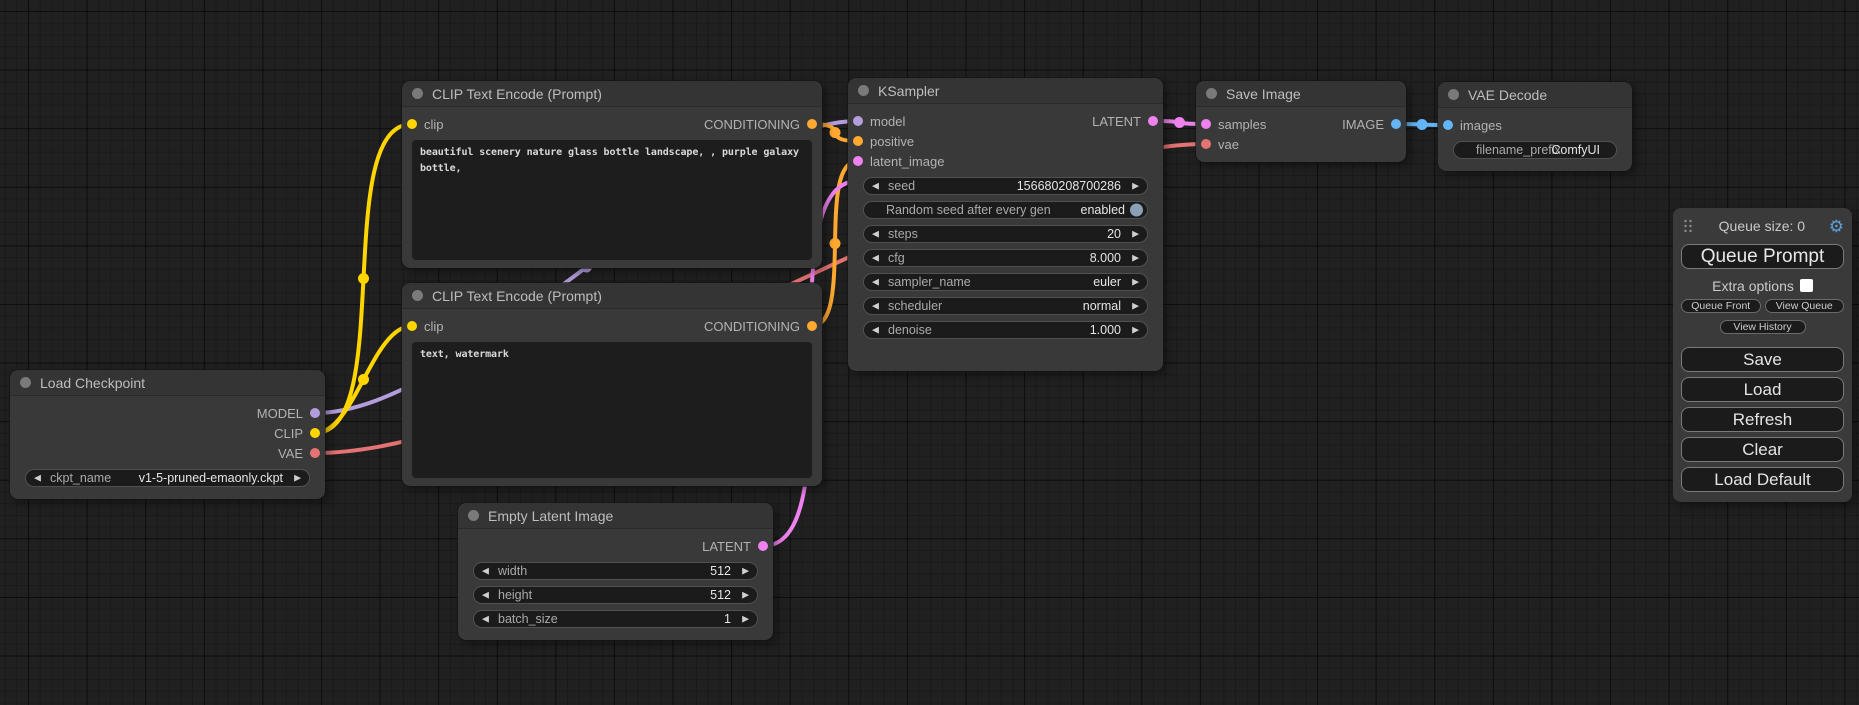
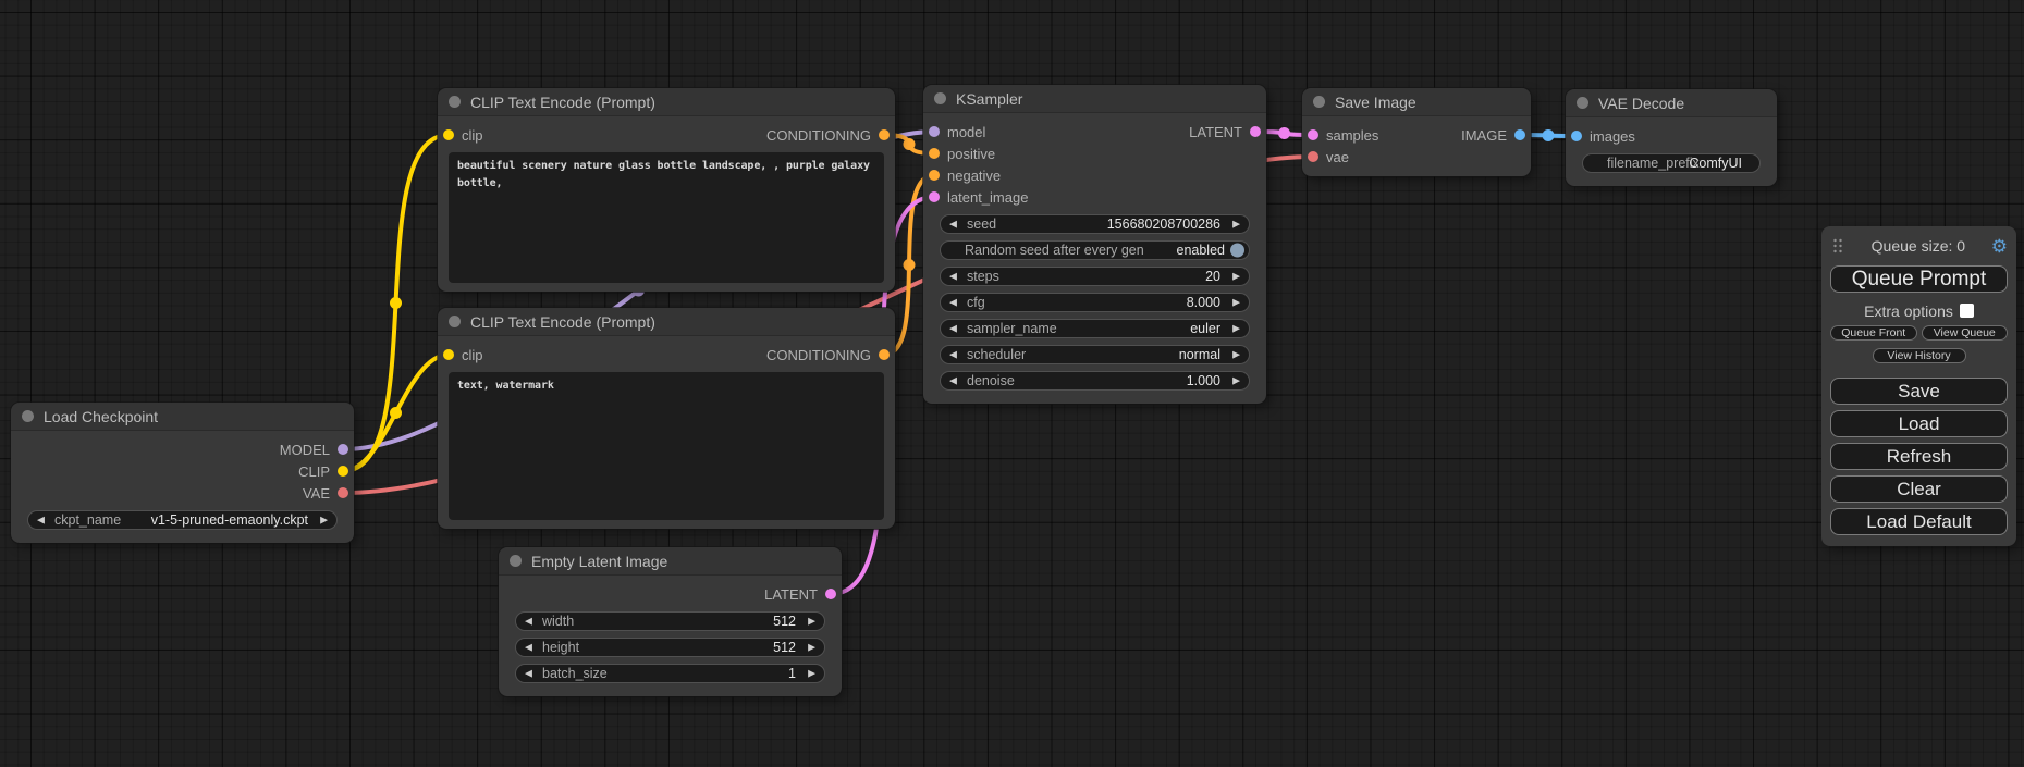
  Load Checkpoint
  MODEL
  CLIP
  VAE
  ◀
  ▶
  ckpt_name
  v1-5-pruned-emaonly.ckpt
  CLIP Text Encode (Prompt)
  clip
  CONDITIONING
  beautiful scenery nature glass bottle landscape, , purple galaxy bottle,
  CLIP Text Encode (Prompt)
  clip
  CONDITIONING
  text, watermark
  KSampler
  model
  LATENT
  positive
+ negative
  latent_image
  ◀
  ▶
  seed
  156680208700286
  Random seed after every gen
  enabled
  ◀
  ▶
  steps
  20
  ◀
  ▶
  cfg
  8.000
  ◀
  ▶
  sampler_name
  euler
  ◀
  ▶
  scheduler
  normal
  ◀
  ▶
  denoise
  1.000
  Save Image
  samples
  IMAGE
  vae
  VAE Decode
  images
  filename_prefix
  ComfyUI
  Empty Latent Image
  LATENT
  ◀
  ▶
  width
  512
  ◀
  ▶
  height
  512
  ◀
  ▶
  batch_size
  1
  Queue size: 0
  ⚙
  Queue Prompt
  Extra options
  Queue Front
  View Queue
  View History
  Save
  Load
  Refresh
  Clear
  Load Default
